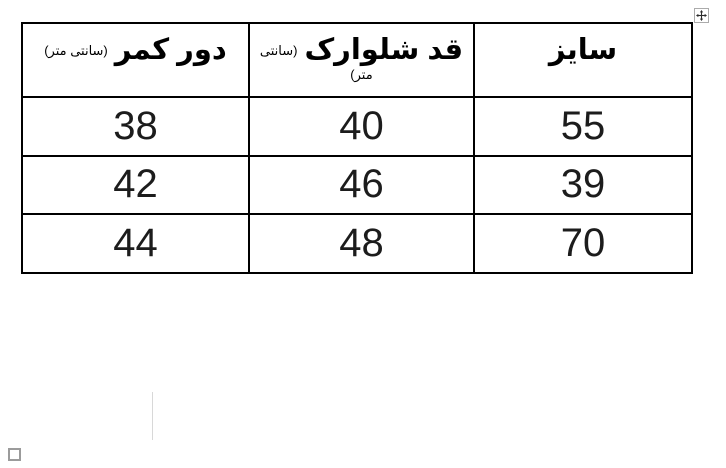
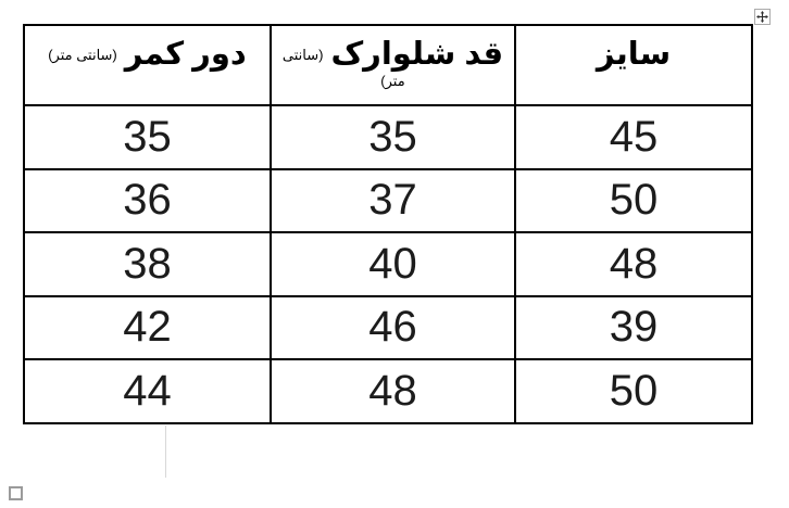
  سایز	قد شلوارک(سانتی متر)	دور کمر(سانتی متر)
+ 45	35	35
+ 50	37	36
- 55	40	38
+ 48	40	38
  39	46	42
- 70	48	44
+ 50	48	44
